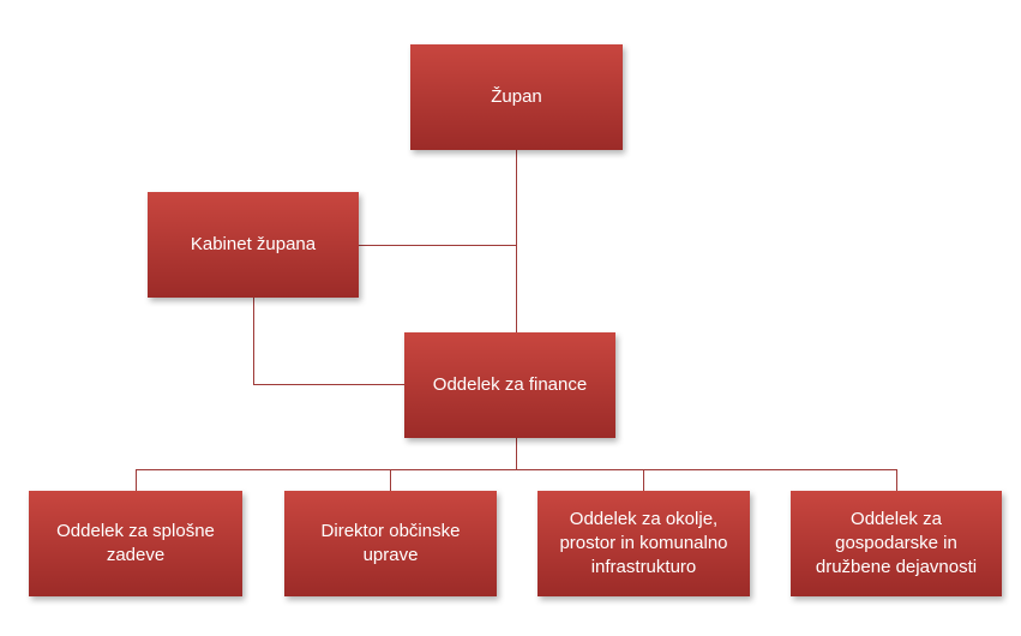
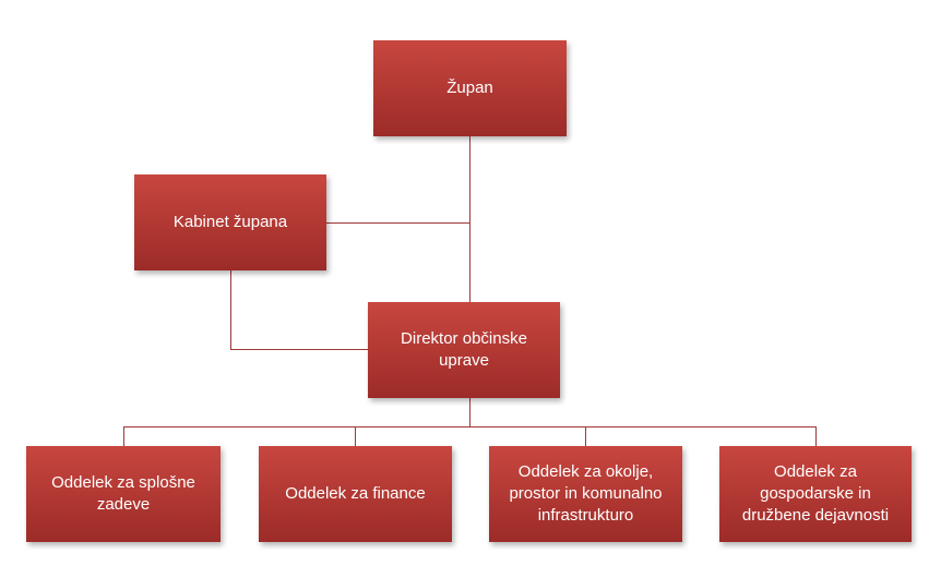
  Župan
  Kabinet župana
- Oddelek za finance
+ Direktor občinske uprave
  Oddelek za splošne zadeve
- Direktor občinske uprave
+ Oddelek za finance
  Oddelek za okolje, prostor in komunalno infrastrukturo
  Oddelek za gospodarske in družbene dejavnosti
